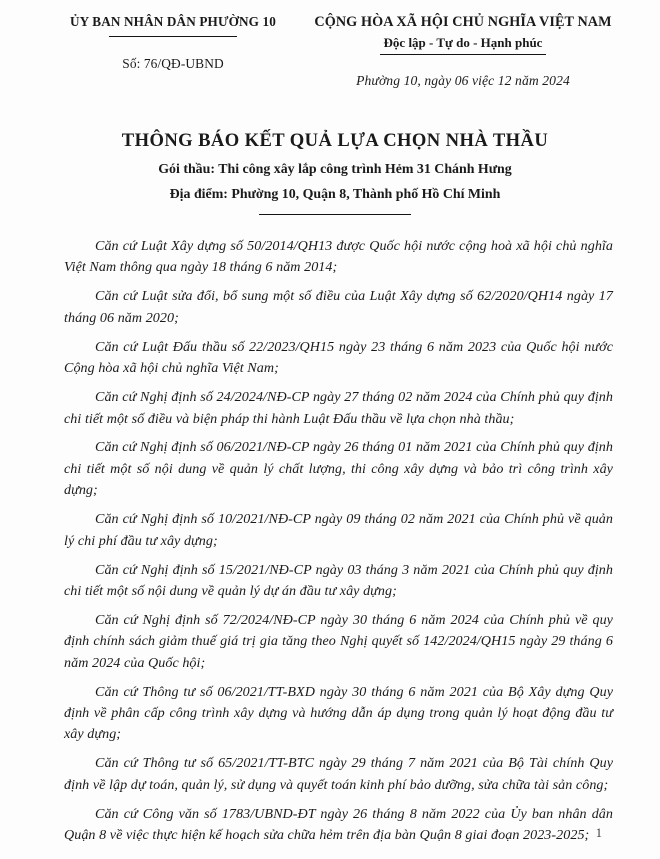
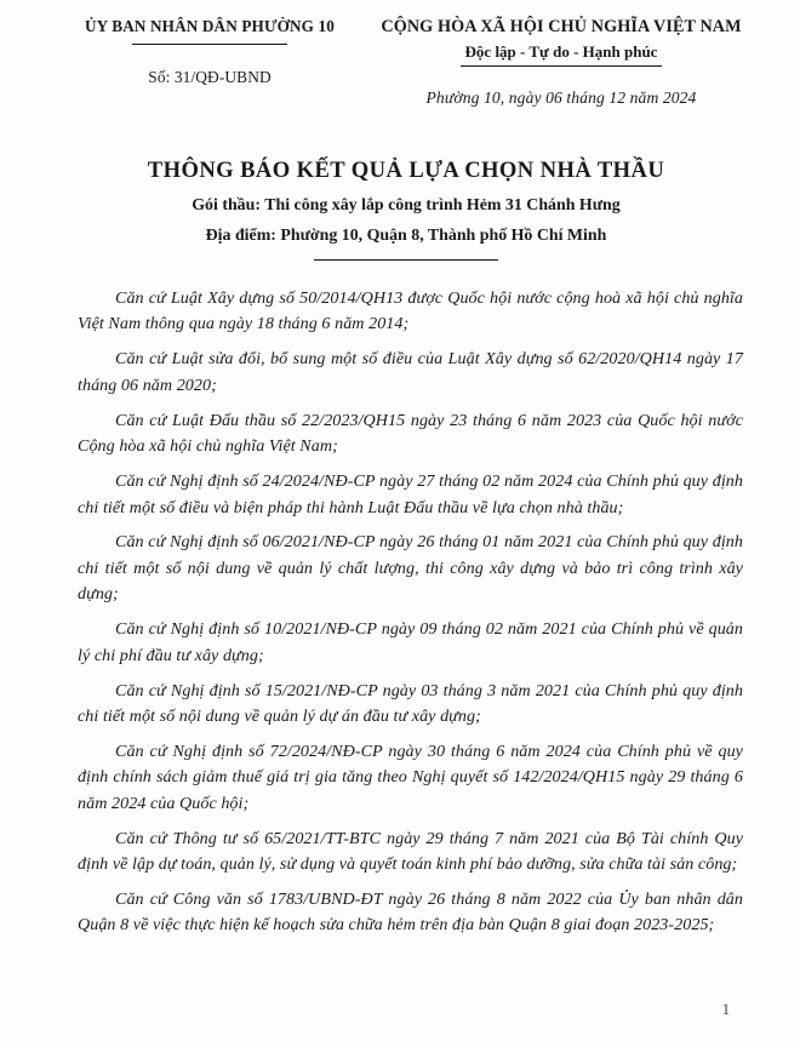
  ỦY BAN NHÂN DÂN PHƯỜNG 10
- Số: 76/QĐ-UBND
+ Số: 31/QĐ-UBND
  CỘNG HÒA XÃ HỘI CHỦ NGHĨA VIỆT NAM
  Độc lập - Tự do - Hạnh phúc
- Phường 10, ngày 06 việc 12 năm 2024
+ Phường 10, ngày 06 tháng 12 năm 2024
  THÔNG BÁO KẾT QUẢ LỰA CHỌN NHÀ THẦU
  Gói thầu: Thi công xây lắp công trình Hẻm 31 Chánh Hưng
  Địa điểm: Phường 10, Quận 8, Thành phố Hồ Chí Minh
  Căn cứ Luật Xây dựng số 50/2014/QH13 được Quốc hội nước cộng hoà xã hội chủ nghĩa Việt Nam thông qua ngày 18 tháng 6 năm 2014;
  Căn cứ Luật sửa đổi, bổ sung một số điều của Luật Xây dựng số 62/2020/QH14 ngày 17 tháng 06 năm 2020;
  Căn cứ Luật Đấu thầu số 22/2023/QH15 ngày 23 tháng 6 năm 2023 của Quốc hội nước Cộng hòa xã hội chủ nghĩa Việt Nam;
  Căn cứ Nghị định số 24/2024/NĐ-CP ngày 27 tháng 02 năm 2024 của Chính phủ quy định chi tiết một số điều và biện pháp thi hành Luật Đấu thầu về lựa chọn nhà thầu;
  Căn cứ Nghị định số 06/2021/NĐ-CP ngày 26 tháng 01 năm 2021 của Chính phủ quy định chi tiết một số nội dung về quản lý chất lượng, thi công xây dựng và bảo trì công trình xây dựng;
  Căn cứ Nghị định số 10/2021/NĐ-CP ngày 09 tháng 02 năm 2021 của Chính phủ về quản lý chi phí đầu tư xây dựng;
  Căn cứ Nghị định số 15/2021/NĐ-CP ngày 03 tháng 3 năm 2021 của Chính phủ quy định chi tiết một số nội dung về quản lý dự án đầu tư xây dựng;
  Căn cứ Nghị định số 72/2024/NĐ-CP ngày 30 tháng 6 năm 2024 của Chính phủ về quy định chính sách giảm thuế giá trị gia tăng theo Nghị quyết số 142/2024/QH15 ngày 29 tháng 6 năm 2024 của Quốc hội;
- Căn cứ Thông tư số 06/2021/TT-BXD ngày 30 tháng 6 năm 2021 của Bộ Xây dựng Quy định về phân cấp công trình xây dựng và hướng dẫn áp dụng trong quản lý hoạt động đầu tư xây dựng;
  Căn cứ Thông tư số 65/2021/TT-BTC ngày 29 tháng 7 năm 2021 của Bộ Tài chính Quy định về lập dự toán, quản lý, sử dụng và quyết toán kinh phí bảo dưỡng, sửa chữa tài sản công;
  Căn cứ Công văn số 1783/UBND-ĐT ngày 26 tháng 8 năm 2022 của Ủy ban nhân dân Quận 8 về việc thực hiện kế hoạch sửa chữa hẻm trên địa bàn Quận 8 giai đoạn 2023-2025;
  1
